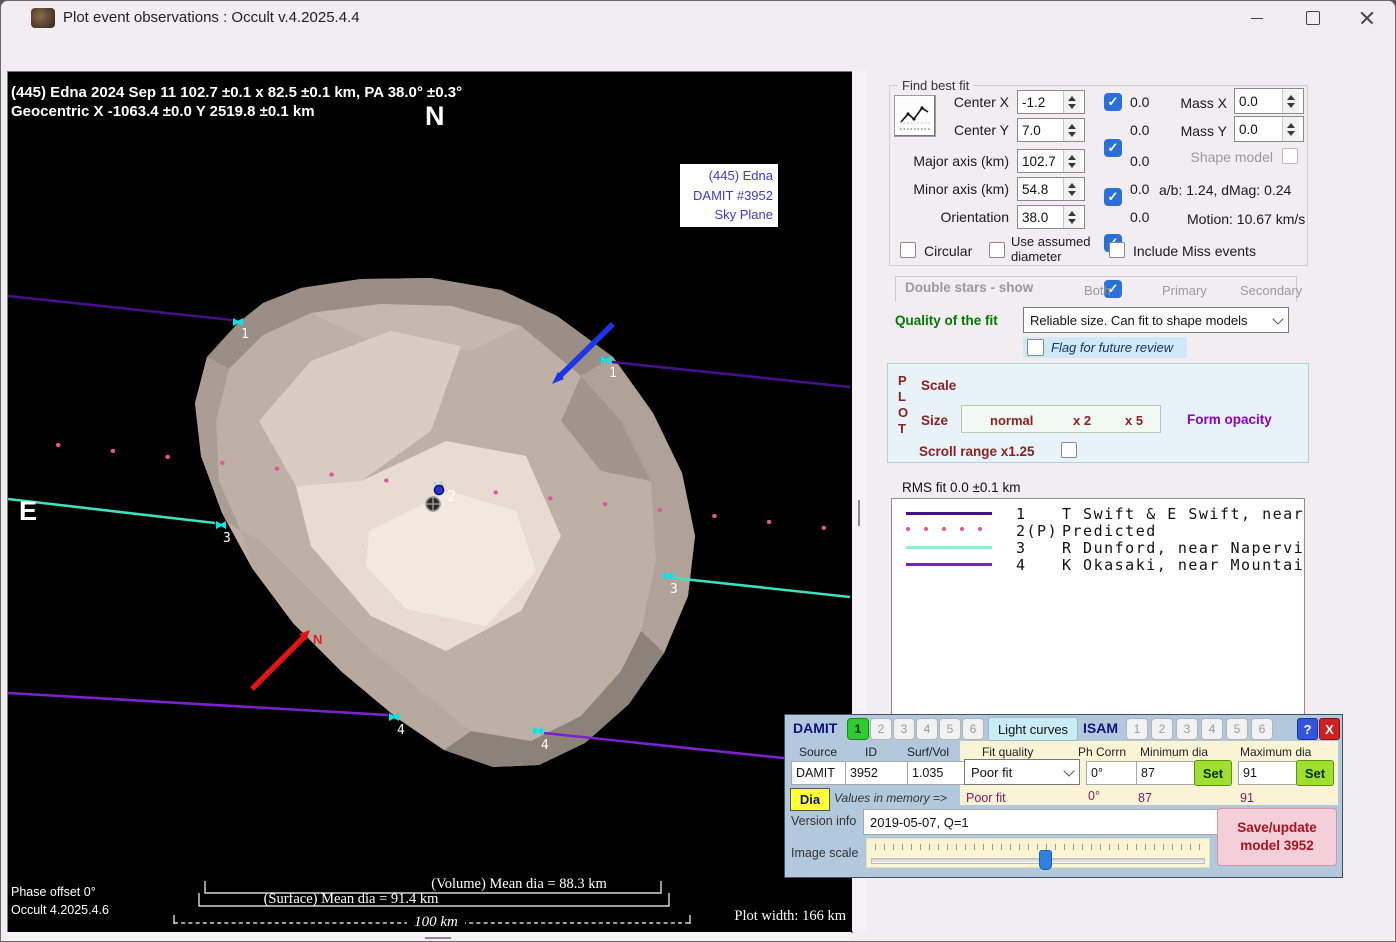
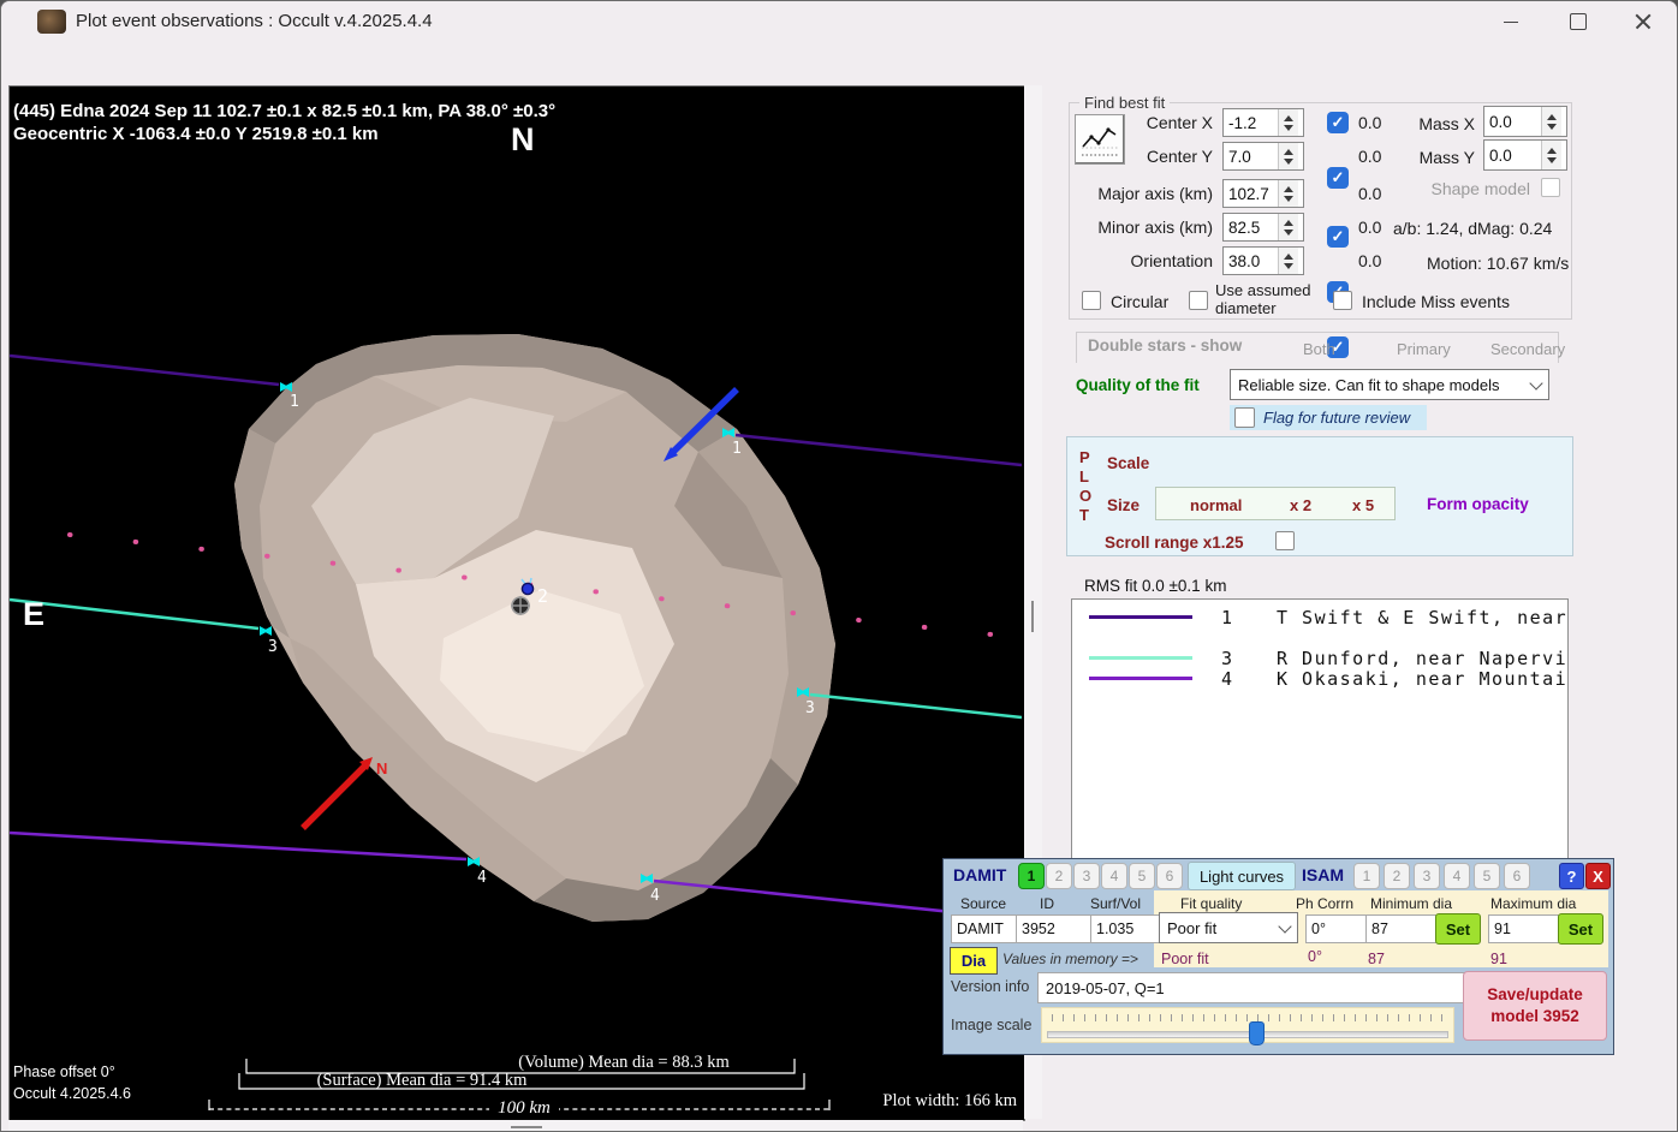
  Plot event observations : Occult v.4.2025.4.4
  1
  1
  3
  3
  4
  4
  N
  2
  (445) Edna 2024 Sep 11 102.7 ±0.1 x 82.5 ±0.1 km, PA 38.0° ±0.3°
  Geocentric X -1063.4 ±0.0 Y 2519.8 ±0.1 km
  N
  E
  (Volume) Mean dia = 88.3 km
  (Surface) Mean dia = 91.4 km
  100 km
  Plot width: 166 km
  Phase offset 0°
  Occult 4.2025.4.6
- (445) Edna
- DAMIT #3952
- Sky Plane
  Find best fit
  Center X
  -1.2
  0.0
  Mass X
  0.0
  Center Y
  7.0
  0.0
  Mass Y
  0.0
  Major axis (km)
  102.7
  0.0
  Shape model
  Minor axis (km)
- 54.8
+ 82.5
  0.0
  a/b: 1.24, dMag: 0.24
  Orientation
  38.0
  0.0
  Motion: 10.67 km/s
  Circular
  Use assumed diameter
  Include Miss events
  Double stars - show
  Both
  Primary
  Secondary
  Quality of the fit
  Reliable size. Can fit to shape models
  Flag for future review
  P
  L
  O
  T
  Scale
  Size
  normal
  x 2
  x 5
  Form opacity
  Scroll range x1.25
  RMS fit 0.0 ±0.1 km
  1
  T Swift & E Swift, near
- 2(P)
- Predicted
  3
  R Dunford, near Napervi
  4
  K Okasaki, near Mountai
  DAMIT
  1
  2
  3
  4
  5
  6
  Light curves
  ISAM
  1
  2
  3
  4
  5
  6
  ?
  X
  Source
  ID
  Surf/Vol
  Fit quality
  Ph Corrn
  Minimum dia
  Maximum dia
  DAMIT
  3952
  1.035
  Poor fit
  0°
  87
  Set
  91
  Set
  Dia
  Values in memory =>
  Poor fit
  0°
  87
  91
  Version info
  2019-05-07, Q=1
  Save/update
  model 3952
  Image scale
